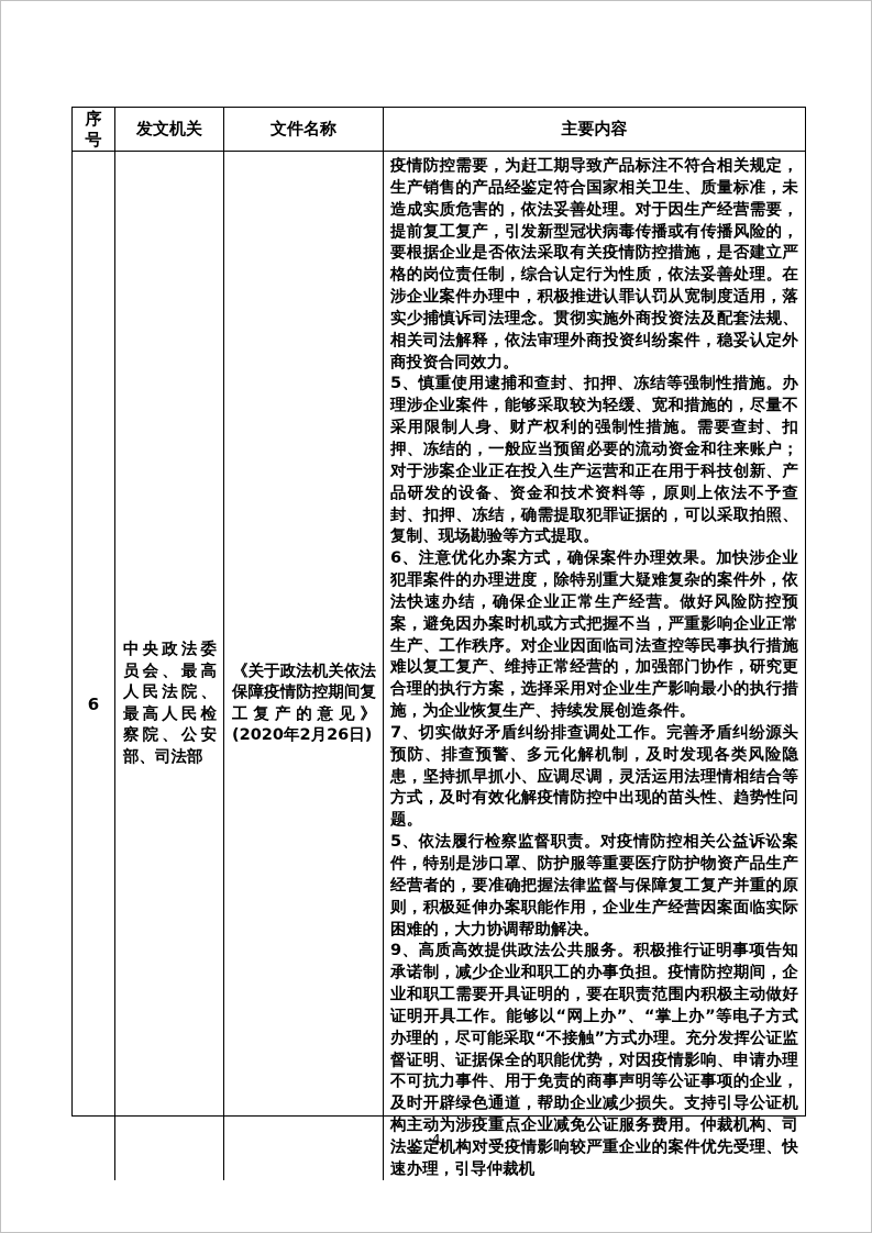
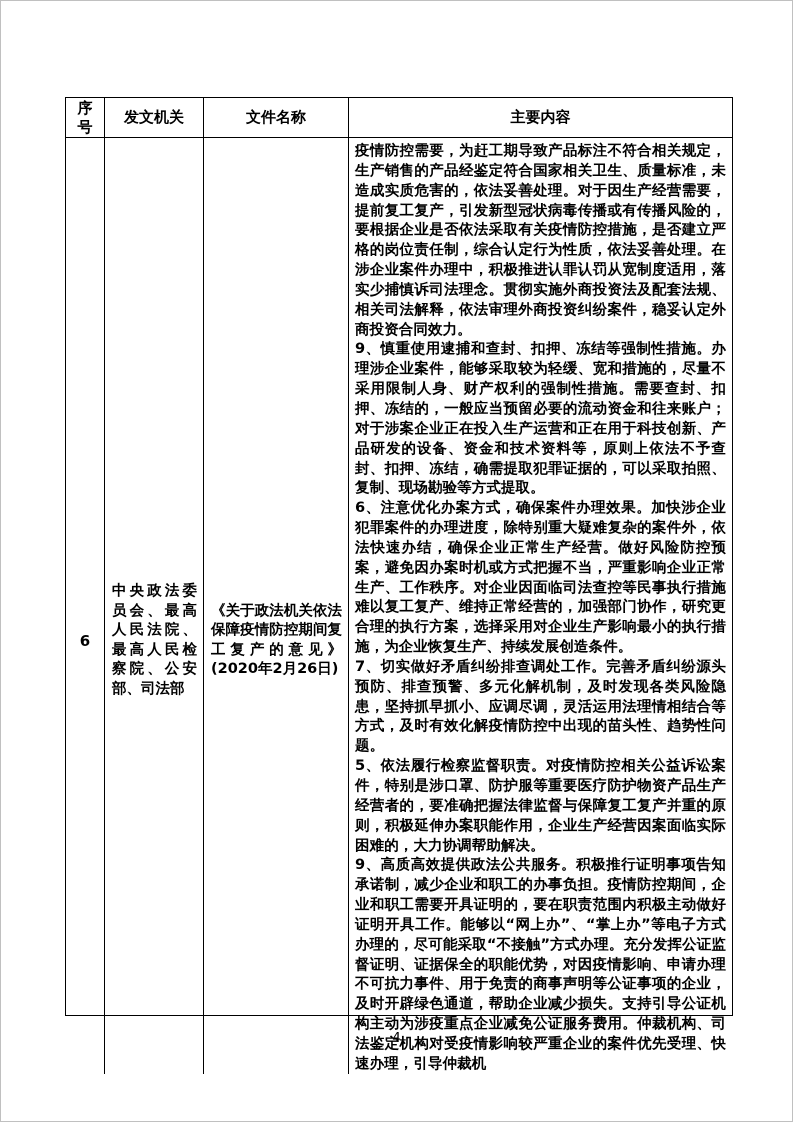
  序号
  发文机关
  文件名称
  主要内容
  6
  中央政法委员会、最高人民法院、最高人民检察院、公安部、司法部
  《关于政法机关依法保障疫情防控期间复工复产的意见》(2020年2月26日)
  疫情防控需要，为赶工期导致产品标注不符合相关规定，生产销售的产品经鉴定符合国家相关卫生、质量标准，未造成实质危害的，依法妥善处理。对于因生产经营需要，提前复工复产，引发新型冠状病毒传播或有传播风险的，要根据企业是否依法采取有关疫情防控措施，是否建立严格的岗位责任制，综合认定行为性质，依法妥善处理。在涉企业案件办理中，积极推进认罪认罚从宽制度适用，落实少捕慎诉司法理念。贯彻实施外商投资法及配套法规、相关司法解释，依法审理外商投资纠纷案件，稳妥认定外商投资合同效力。
- 5、慎重使用逮捕和查封、扣押、冻结等强制性措施。办理涉企业案件，能够采取较为轻缓、宽和措施的，尽量不采用限制人身、财产权利的强制性措施。需要查封、扣押、冻结的，一般应当预留必要的流动资金和往来账户；对于涉案企业正在投入生产运营和正在用于科技创新、产品研发的设备、资金和技术资料等，原则上依法不予查封、扣押、冻结，确需提取犯罪证据的，可以采取拍照、复制、现场勘验等方式提取。
+ 9、慎重使用逮捕和查封、扣押、冻结等强制性措施。办理涉企业案件，能够采取较为轻缓、宽和措施的，尽量不采用限制人身、财产权利的强制性措施。需要查封、扣押、冻结的，一般应当预留必要的流动资金和往来账户；对于涉案企业正在投入生产运营和正在用于科技创新、产品研发的设备、资金和技术资料等，原则上依法不予查封、扣押、冻结，确需提取犯罪证据的，可以采取拍照、复制、现场勘验等方式提取。
  6、注意优化办案方式，确保案件办理效果。加快涉企业犯罪案件的办理进度，除特别重大疑难复杂的案件外，依法快速办结，确保企业正常生产经营。做好风险防控预案，避免因办案时机或方式把握不当，严重影响企业正常生产、工作秩序。对企业因面临司法查控等民事执行措施难以复工复产、维持正常经营的，加强部门协作，研究更合理的执行方案，选择采用对企业生产影响最小的执行措施，为企业恢复生产、持续发展创造条件。
  7、切实做好矛盾纠纷排查调处工作。完善矛盾纠纷源头预防、排查预警、多元化解机制，及时发现各类风险隐患，坚持抓早抓小、应调尽调，灵活运用法理情相结合等方式，及时有效化解疫情防控中出现的苗头性、趋势性问题。
  5、依法履行检察监督职责。对疫情防控相关公益诉讼案件，特别是涉口罩、防护服等重要医疗防护物资产品生产经营者的，要准确把握法律监督与保障复工复产并重的原则，积极延伸办案职能作用，企业生产经营因案面临实际困难的，大力协调帮助解决。
  9、高质高效提供政法公共服务。积极推行证明事项告知承诺制，减少企业和职工的办事负担。疫情防控期间，企业和职工需要开具证明的，要在职责范围内积极主动做好证明开具工作。能够以“网上办”、“掌上办”等电子方式办理的，尽可能采取“不接触”方式办理。充分发挥公证监督证明、证据保全的职能优势，对因疫情影响、申请办理不可抗力事件、用于免责的商事声明等公证事项的企业，及时开辟绿色通道，帮助企业减少损失。支持引导公证机构主动为涉疫重点企业减免公证服务费用。仲裁机构、司法鉴定机构对受疫情影响较严重企业的案件优先受理、快速办理，引导仲裁机
  4
